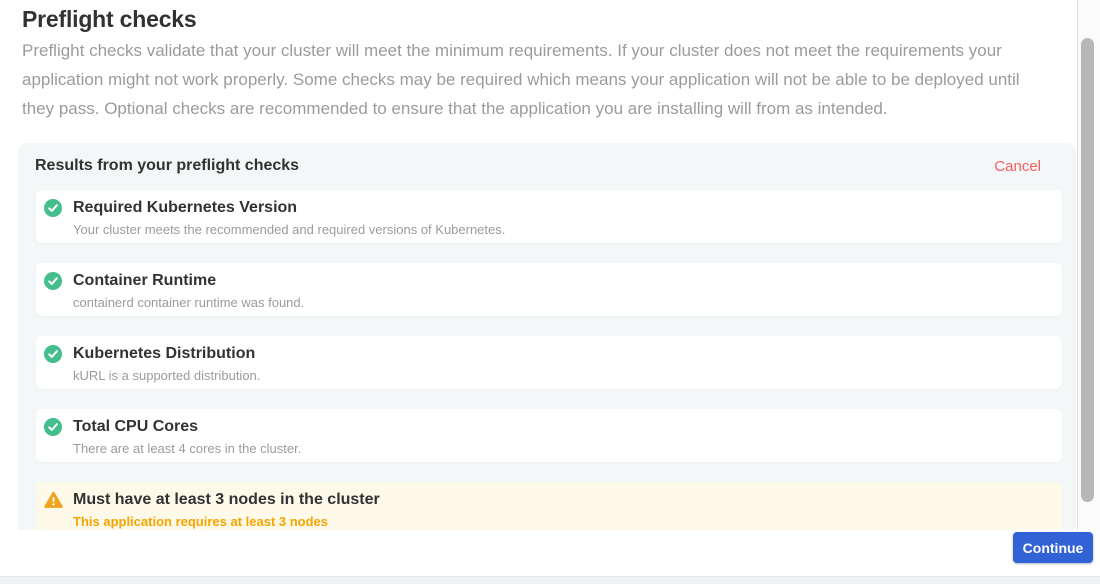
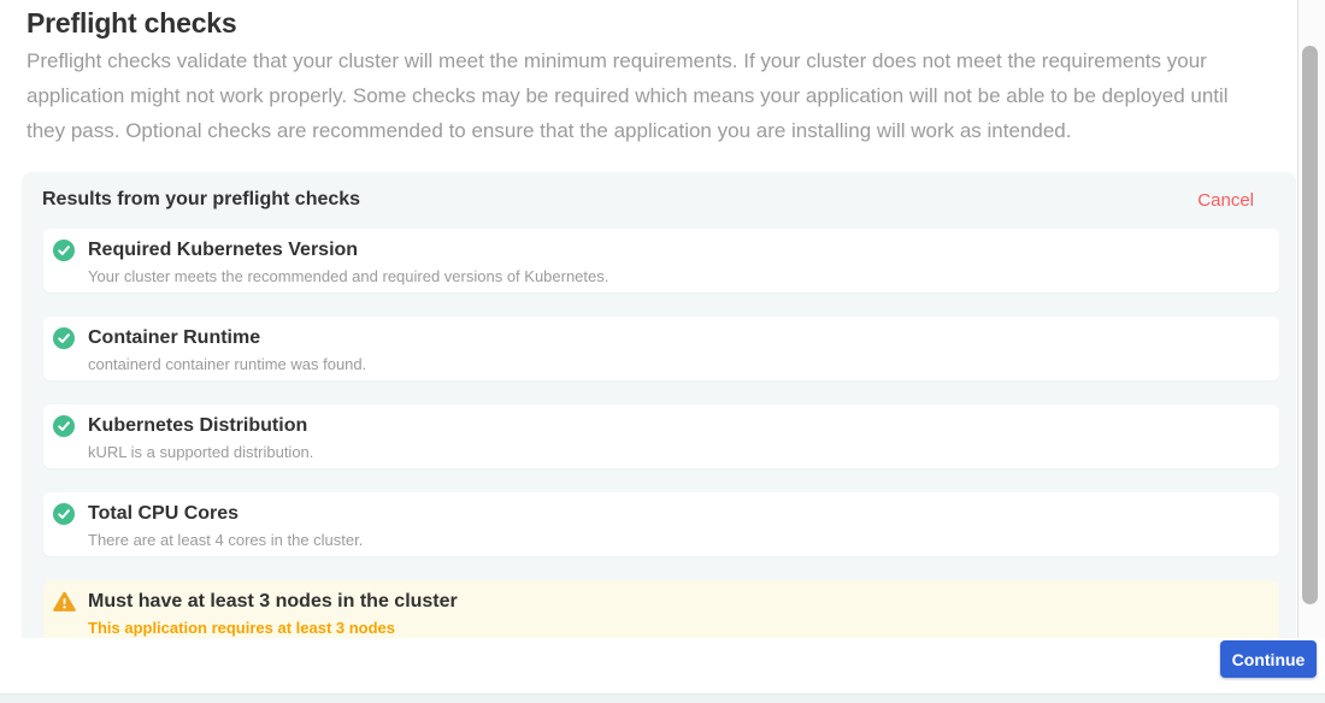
  Preflight checks
  Preflight checks validate that your cluster will meet the minimum requirements. If your cluster does not meet the requirements your
  application might not work properly. Some checks may be required which means your application will not be able to be deployed until
- they pass. Optional checks are recommended to ensure that the application you are installing will from as intended.
+ they pass. Optional checks are recommended to ensure that the application you are installing will work as intended.
  Results from your preflight checks
  Cancel
  Required Kubernetes Version
  Your cluster meets the recommended and required versions of Kubernetes.
  Container Runtime
  containerd container runtime was found.
  Kubernetes Distribution
  kURL is a supported distribution.
  Total CPU Cores
  There are at least 4 cores in the cluster.
  Must have at least 3 nodes in the cluster
  This application requires at least 3 nodes
  Continue
